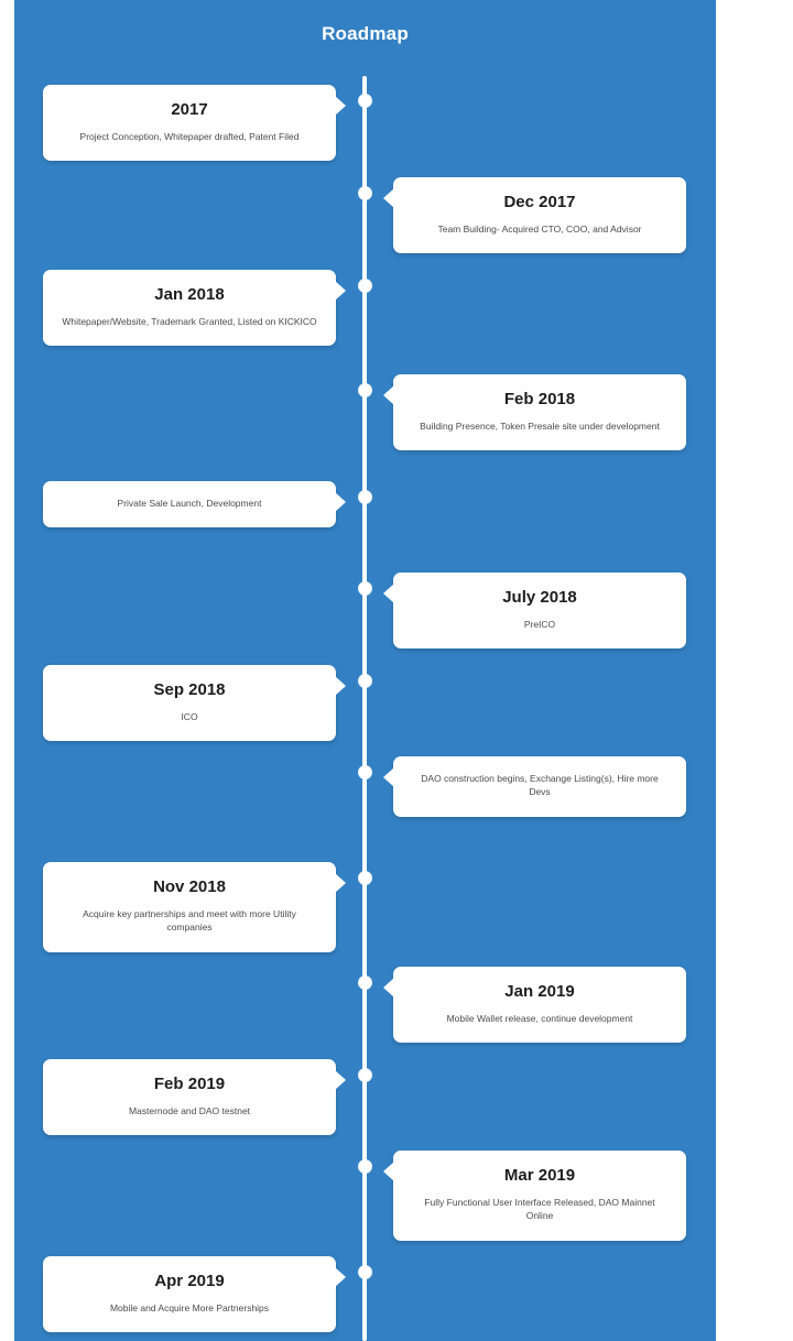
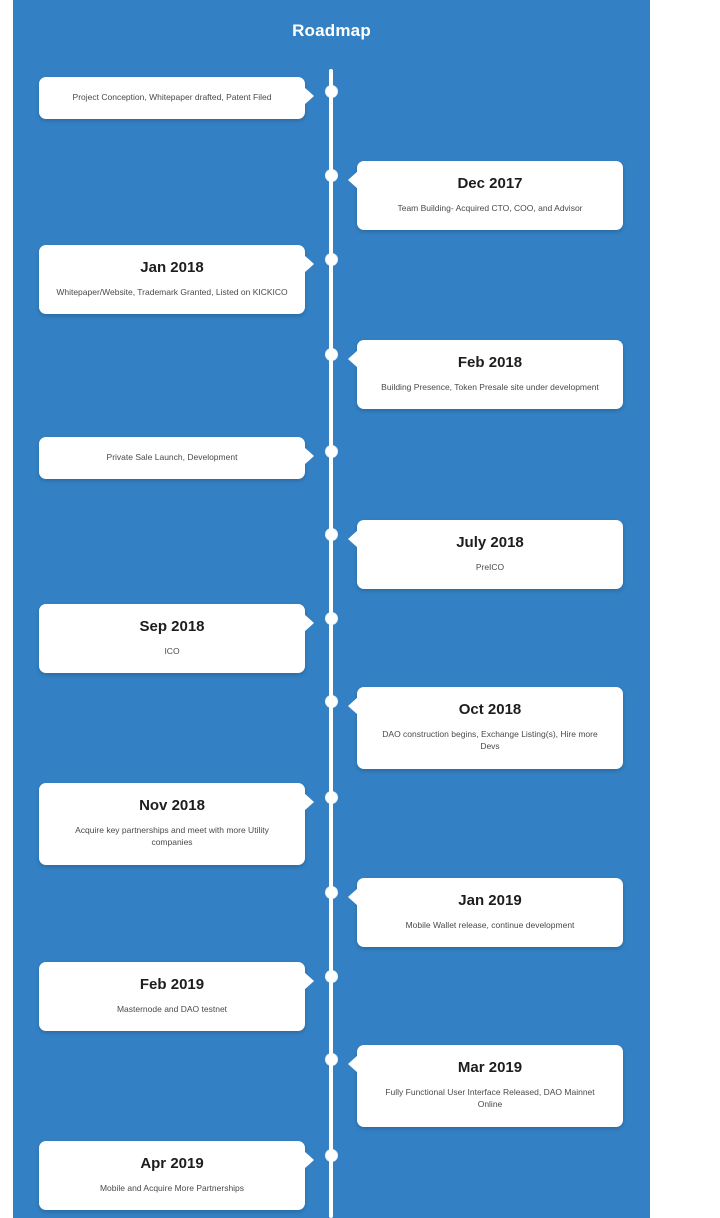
  Roadmap
- 2017
  Project Conception, Whitepaper drafted, Patent Filed
  Dec 2017
  Team Building- Acquired CTO, COO, and Advisor
  Jan 2018
  Whitepaper/Website, Trademark Granted, Listed on KICKICO
  Feb 2018
  Building Presence, Token Presale site under development
  Private Sale Launch, Development
  July 2018
  PreICO
  Sep 2018
  ICO
+ Oct 2018
  DAO construction begins, Exchange Listing(s), Hire more Devs
  Nov 2018
  Acquire key partnerships and meet with more Utility companies
  Jan 2019
  Mobile Wallet release, continue development
  Feb 2019
  Masternode and DAO testnet
  Mar 2019
  Fully Functional User Interface Released, DAO Mainnet Online
  Apr 2019
  Mobile and Acquire More Partnerships
